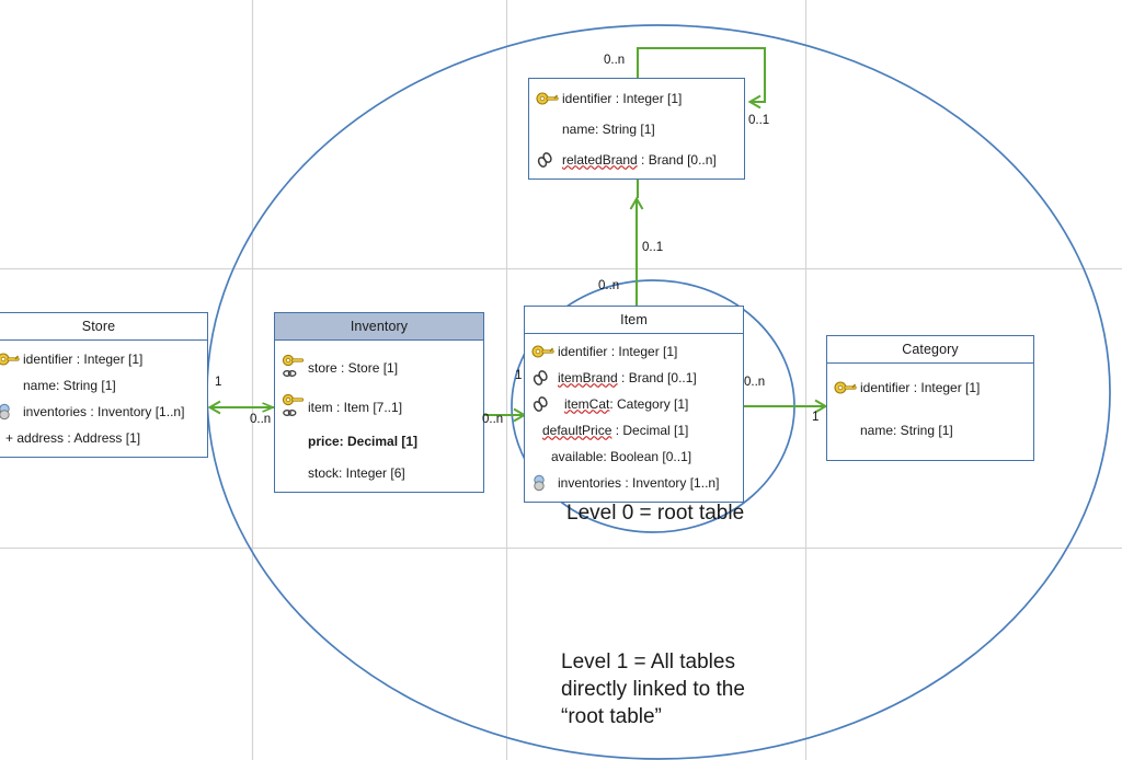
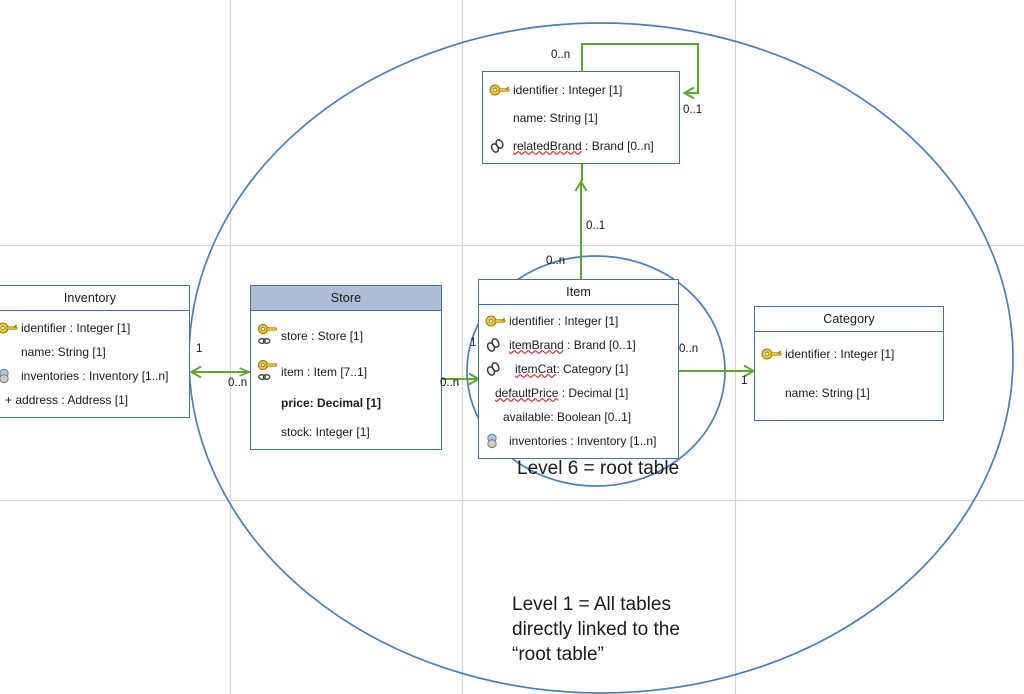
- Store
+ Inventory
  identifier : Integer [1]
  name: String [1]
  inventories : Inventory [1..n]
  + address : Address [1]
- Inventory
+ Store
  store : Store [1]
  item : Item [7..1]
  price: Decimal [1]
- stock: Integer [6]
+ stock: Integer [1]
  Item
  identifier : Integer [1]
  itemBrand : Brand [0..1]
  itemCat: Category [1]
  defaultPrice : Decimal [1]
  available: Boolean [0..1]
  inventories : Inventory [1..n]
  identifier : Integer [1]
  name: String [1]
  relatedBrand : Brand [0..n]
  Category
  identifier : Integer [1]
  name: String [1]
  1
  0..n
  0..n
  1
  0..n
  1
  0..1
  0..n
  0..n
  0..1
- Level 0 = root table
+ Level 6 = root table
  Level 1 = All tables
  directly linked to the
  “root table”
